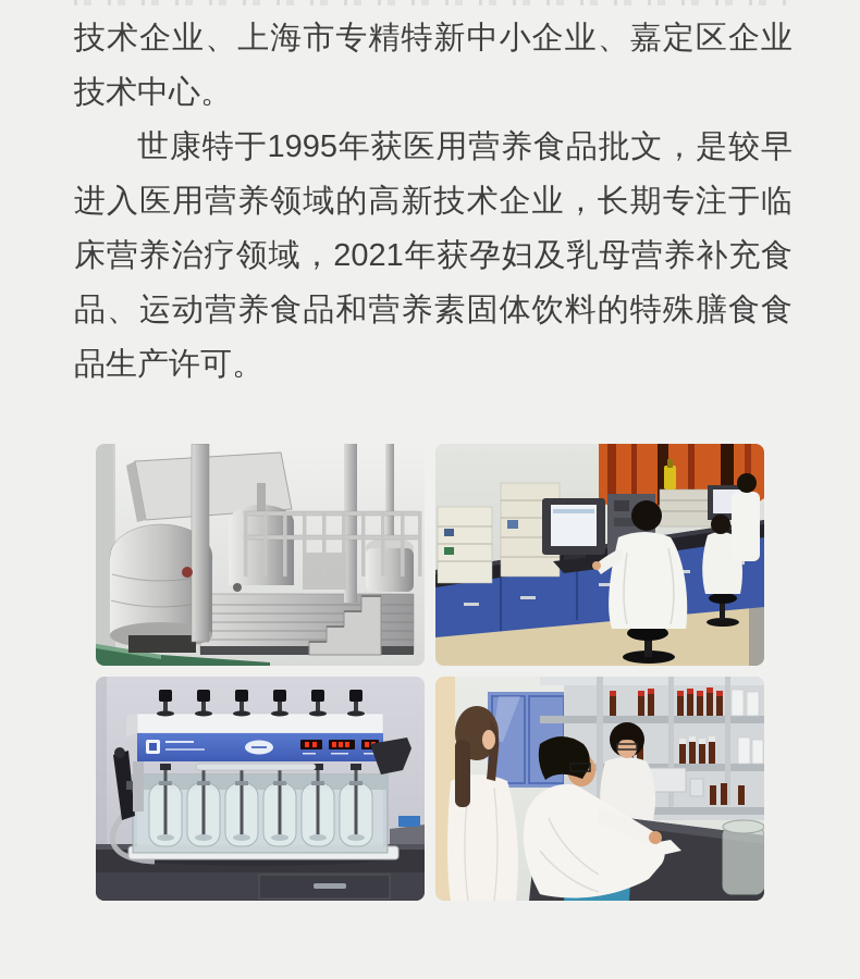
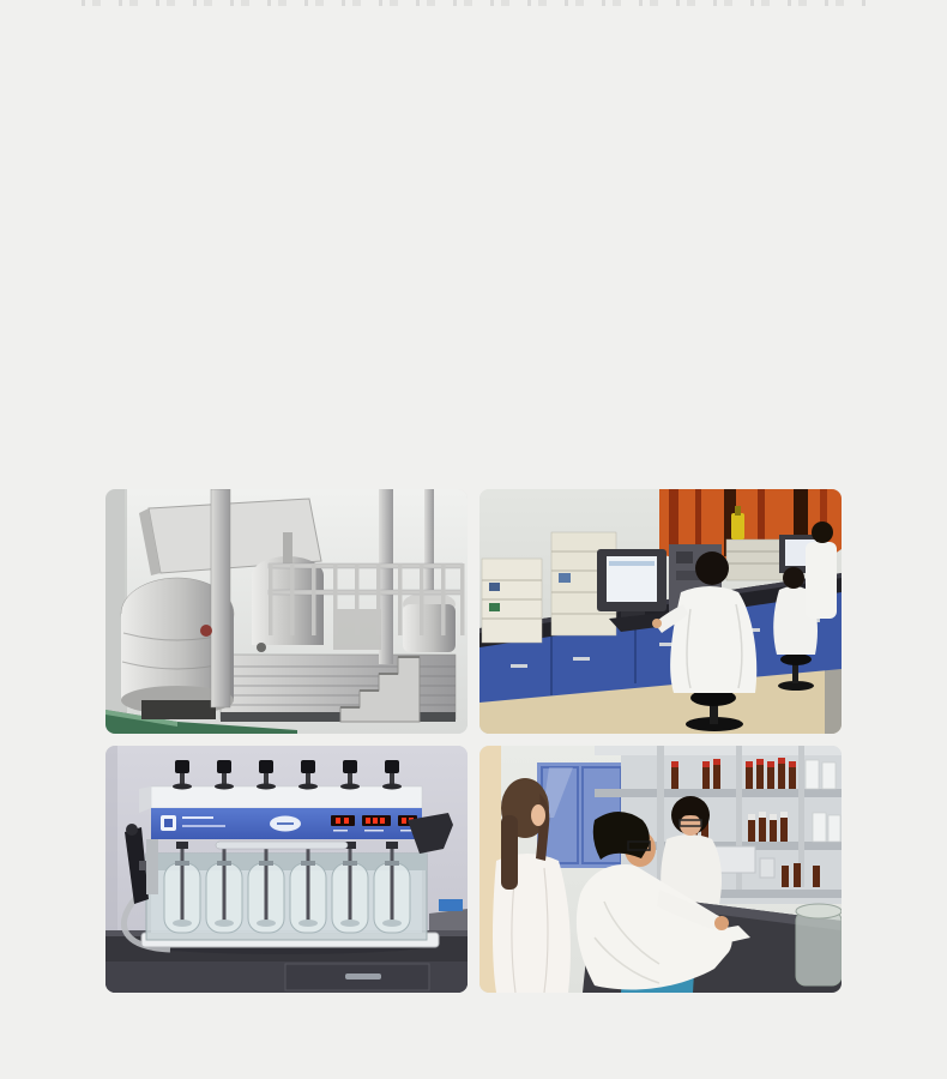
- 技术企业、上海市专精特新中小企业、嘉定区企业技术中心。
- 世康特于1995年获医用营养食品批文，是较早进入医用营养领域的高新技术企业，长期专注于临床营养治疗领域，2021年获孕妇及乳母营养补充食品、运动营养食品和营养素固体饮料的特殊膳食食品生产许可。
